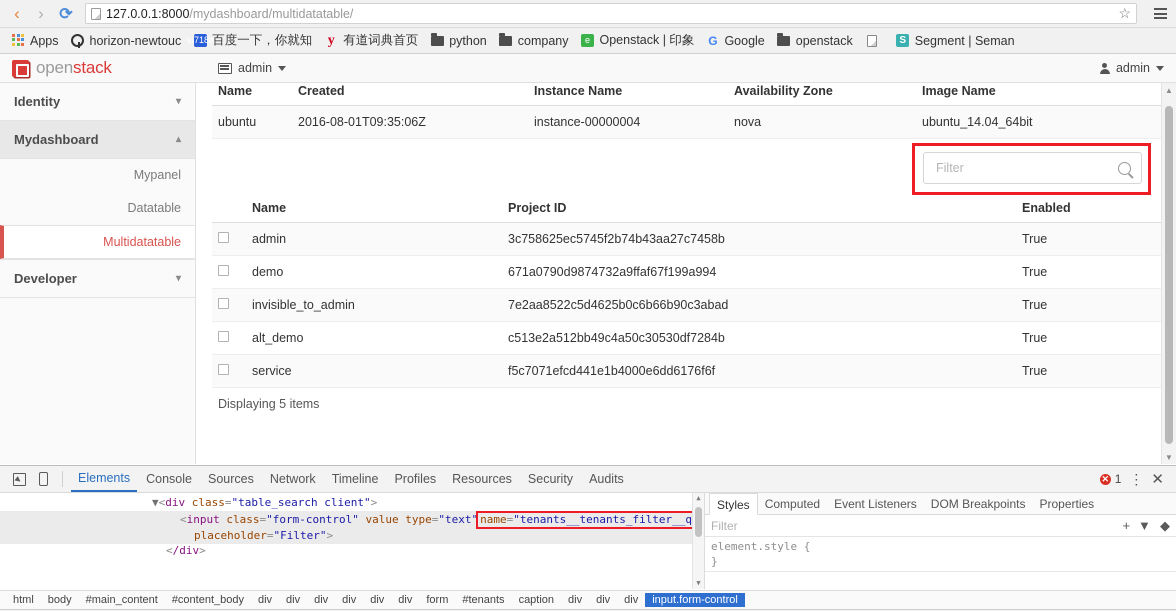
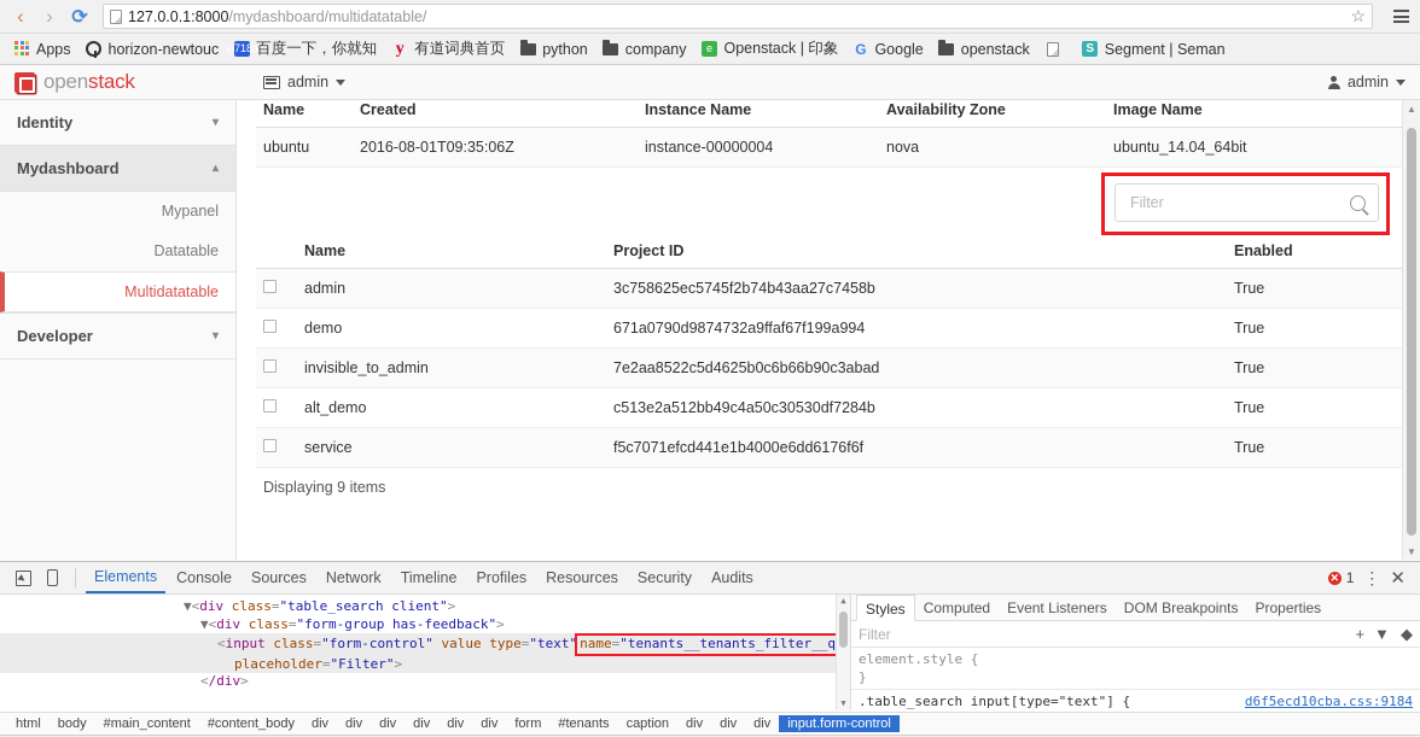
  ‹
  ›
  ⟳
  127.0.0.1:8000
  /mydashboard/multidatatable/
  ☆
  Apps
  horizon-newtouc
  \u718
  百度一下，你就知
  y
  有道词典首页
  python
  company
  e
  Openstack | 印象
  G
  Google
  openstack
  S
  Segment | Seman
  openstack
  admin
  admin
  Identity
  ▾
  Mydashboard
  ▴
  Mypanel
  Datatable
  Multidatatable
  Developer
  ▾
  Name	Created	Instance Name	Availability Zone	Image Name
  ubuntu	2016-08-01T09:35:06Z	instance-00000004	nova	ubuntu_14.04_64bit
  Filter
  	Name	Project ID	Enabled
  	admin	3c758625ec5745f2b74b43aa27c7458b	True
  	demo	671a0790d9874732a9ffaf67f199a994	True
  	invisible_to_admin	7e2aa8522c5d4625b0c6b66b90c3abad	True
  	alt_demo	c513e2a512bb49c4a50c30530df7284b	True
  	service	f5c7071efcd441e1b4000e6dd6176f6f	True
- Displaying 5 items
+ Displaying 9 items
  ▲
  ▼
  Elements
  Console
  Sources
  Network
  Timeline
  Profiles
  Resources
  Security
  Audits
  ✕
  1
  ⋮
  ✕
  ▼<div class="table_search client">
+ ▼<div class="form-group has-feedback">
  <input class="form-control" value type="text" name="tenants__tenants_filter__q
  placeholder="Filter">
  </div>
  ▲
  ▼
  Styles
  Computed
  Event Listeners
  DOM Breakpoints
  Properties
  Filter
  +
  ▼
  ◆
  element.style {
  }
+ d6f5ecd10cba.css:9184
+ .table_search input[type="text"] {
  html
  body
  #main_content
  #content_body
  div
  div
  div
  div
  div
  div
  form
  #tenants
  caption
  div
  div
  div
  input.form-control
